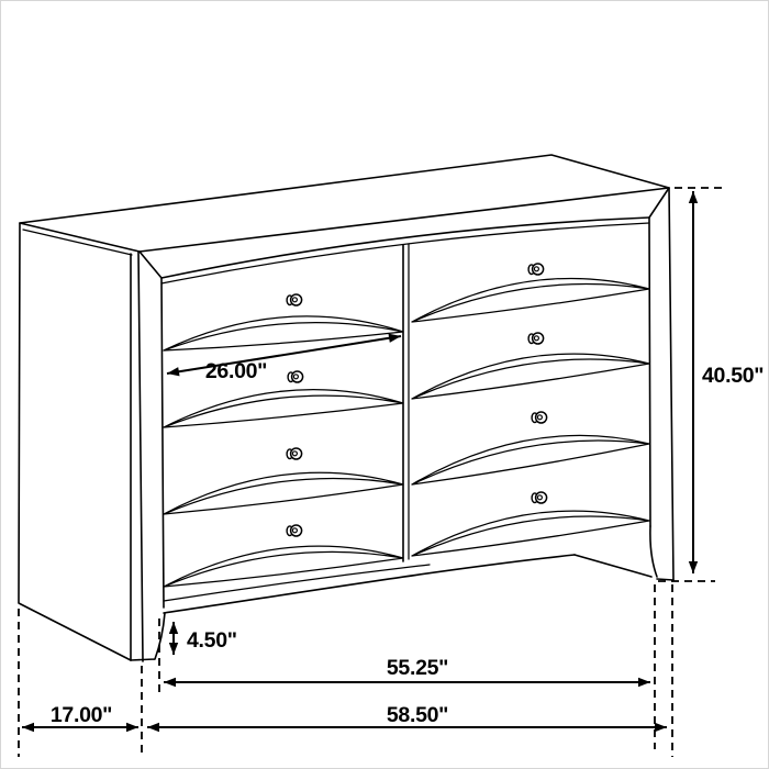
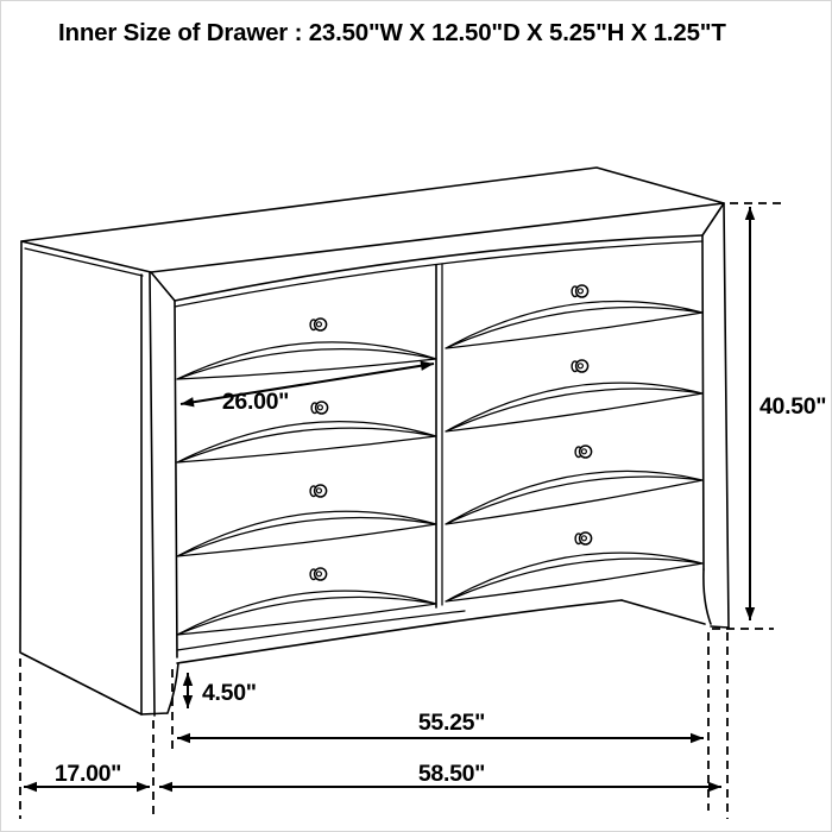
+ Inner Size of Drawer : 23.50"W X 12.50"D X 5.25"H X 1.25"T
  26.00"
  40.50"
  4.50"
  55.25"
  58.50"
  17.00"
